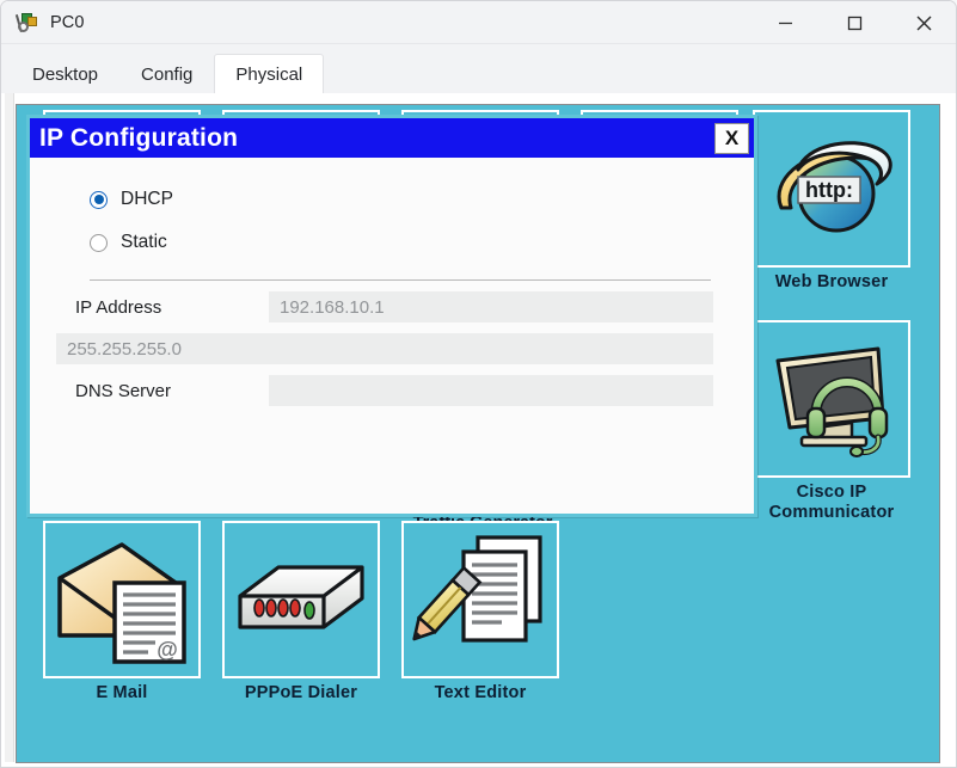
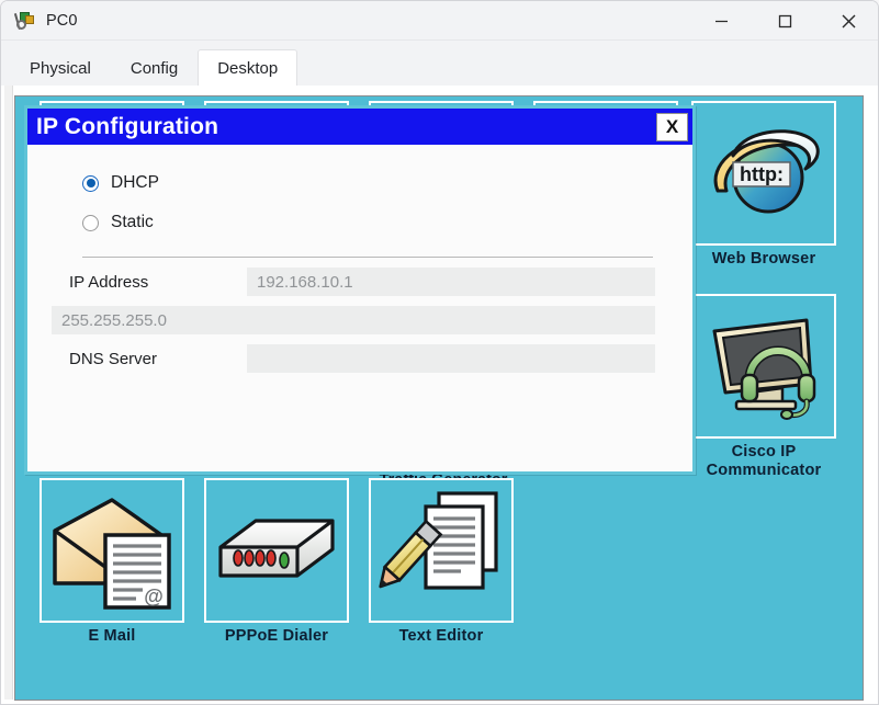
  PC0
- Desktop
+ Physical
  Config
- Physical
+ Desktop
  http:
  Web Browser
  Cisco IP
  Communicator
  @
  E Mail
  PPPoE Dialer
  Text Editor
  IP Configuration
  X
  DHCP
  Static
  IP Address
  192.168.10.1
  255.255.255.0
  DNS Server
